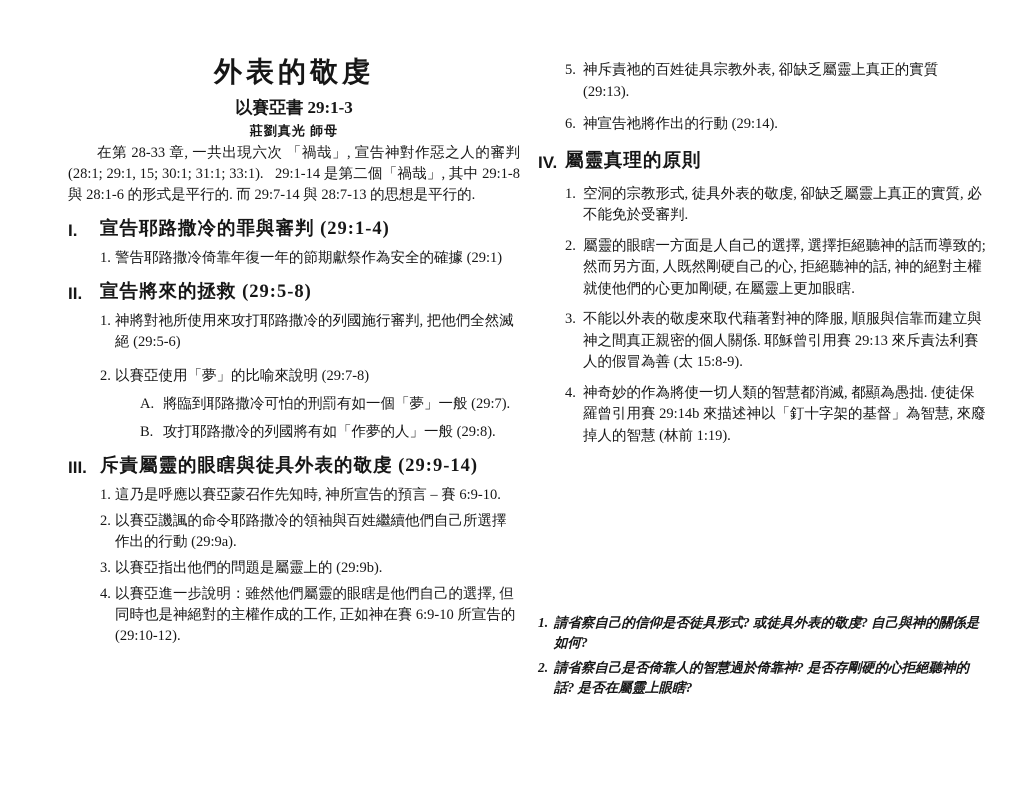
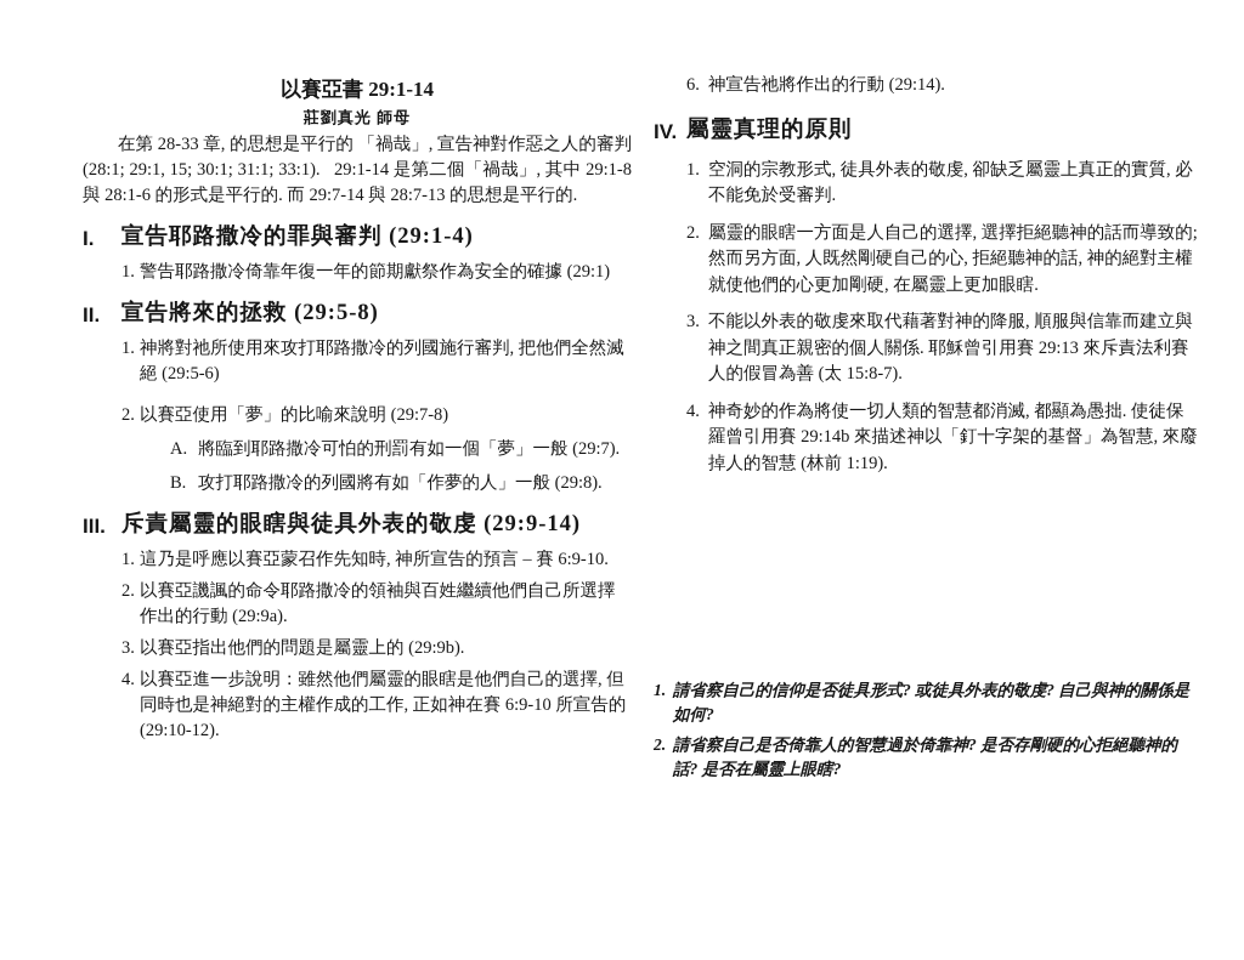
- 外表的敬虔
- 以賽亞書 29:1-3
+ 以賽亞書 29:1-14
  莊劉真光 師母
- 在第 28-33 章, 一共出現六次 「禍哉」, 宣告神對作惡之人的審判 (28:1; 29:1, 15; 30:1; 31:1; 33:1). 29:1-14 是第二個「禍哉」, 其中 29:1-8 與 28:1-6 的形式是平行的. 而 29:7-14 與 28:7-13 的思想是平行的.
+ 在第 28-33 章, 的思想是平行的 「禍哉」, 宣告神對作惡之人的審判 (28:1; 29:1, 15; 30:1; 31:1; 33:1). 29:1-14 是第二個「禍哉」, 其中 29:1-8 與 28:1-6 的形式是平行的. 而 29:7-14 與 28:7-13 的思想是平行的.
  I.
  宣告耶路撒冷的罪與審判 (29:1-4)
  1.
  警告耶路撒冷倚靠年復一年的節期獻祭作為安全的確據 (29:1)
  II.
  宣告將來的拯救 (29:5-8)
  1.
  神將對祂所使用來攻打耶路撒冷的列國施行審判, 把他們全然滅絕 (29:5-6)
  2.
  以賽亞使用「夢」的比喻來說明 (29:7-8)
  A.
  將臨到耶路撒冷可怕的刑罰有如一個「夢」一般 (29:7).
  B.
  攻打耶路撒冷的列國將有如「作夢的人」一般 (29:8).
  III.
  斥責屬靈的眼瞎與徒具外表的敬虔 (29:9-14)
  1.
  這乃是呼應以賽亞蒙召作先知時, 神所宣告的預言 – 賽 6:9-10.
  2.
  以賽亞譏諷的命令耶路撒冷的領袖與百姓繼續他們自己所選擇作出的行動 (29:9a).
  3.
  以賽亞指出他們的問題是屬靈上的 (29:9b).
  4.
  以賽亞進一步說明：雖然他們屬靈的眼瞎是他們自己的選擇, 但同時也是神絕對的主權作成的工作, 正如神在賽 6:9-10 所宣告的 (29:10-12).
- 5.
- 神斥責祂的百姓徒具宗教外表, 卻缺乏屬靈上真正的實質 (29:13).
  6.
  神宣告祂將作出的行動 (29:14).
  IV.
  屬靈真理的原則
  1.
  空洞的宗教形式, 徒具外表的敬虔, 卻缺乏屬靈上真正的實質, 必不能免於受審判.
  2.
  屬靈的眼瞎一方面是人自己的選擇, 選擇拒絕聽神的話而導致的; 然而另方面, 人既然剛硬自己的心, 拒絕聽神的話, 神的絕對主權就使他們的心更加剛硬, 在屬靈上更加眼瞎.
  3.
- 不能以外表的敬虔來取代藉著對神的降服, 順服與信靠而建立與神之間真正親密的個人關係. 耶穌曾引用賽 29:13 來斥責法利賽人的假冒為善 (太 15:8-9).
+ 不能以外表的敬虔來取代藉著對神的降服, 順服與信靠而建立與神之間真正親密的個人關係. 耶穌曾引用賽 29:13 來斥責法利賽人的假冒為善 (太 15:8-7).
  4.
  神奇妙的作為將使一切人類的智慧都消滅, 都顯為愚拙. 使徒保羅曾引用賽 29:14b 來描述神以「釘十字架的基督」為智慧, 來廢掉人的智慧 (林前 1:19).
  1.
  請省察自己的信仰是否徒具形式? 或徒具外表的敬虔? 自己與神的關係是如何?
  2.
  請省察自己是否倚靠人的智慧過於倚靠神? 是否存剛硬的心拒絕聽神的話? 是否在屬靈上眼瞎?
